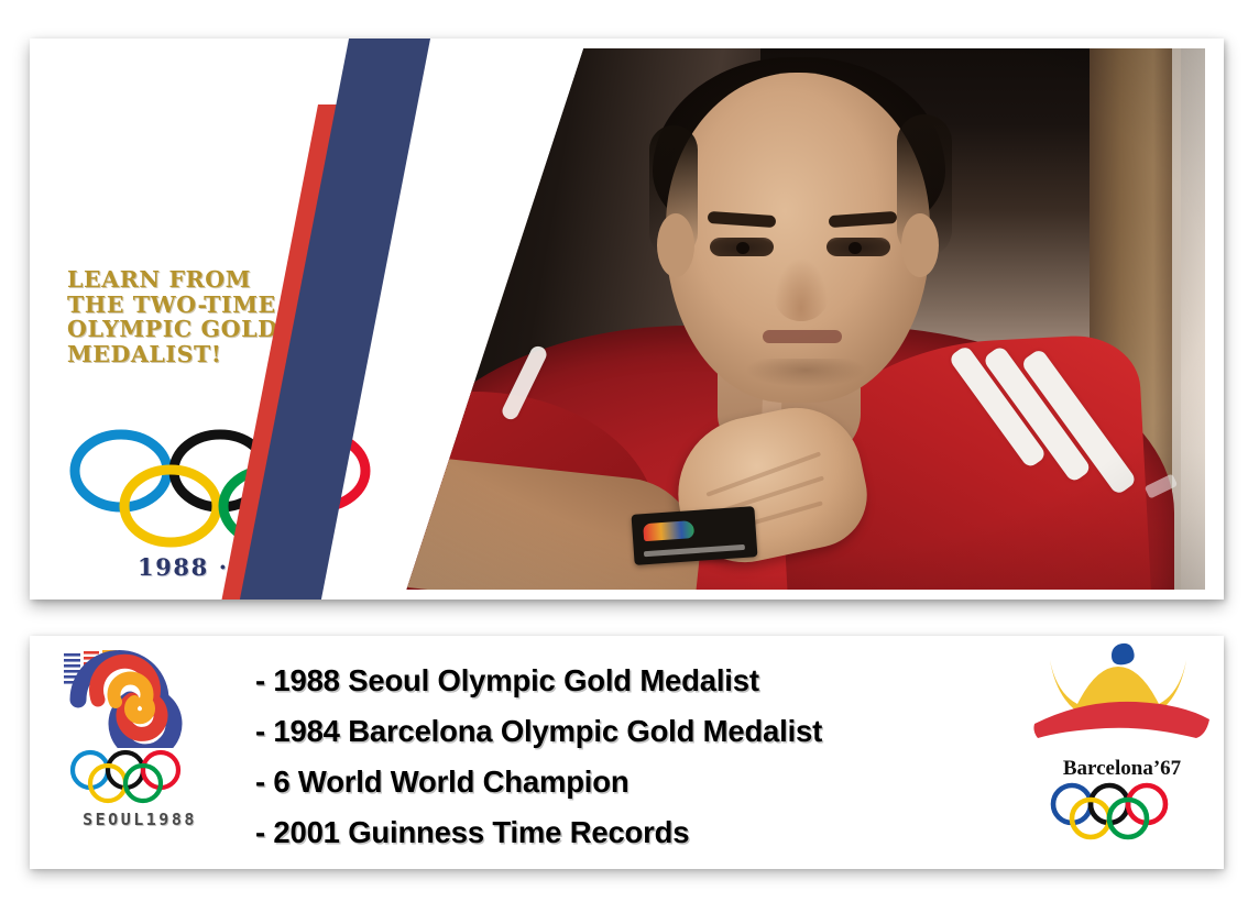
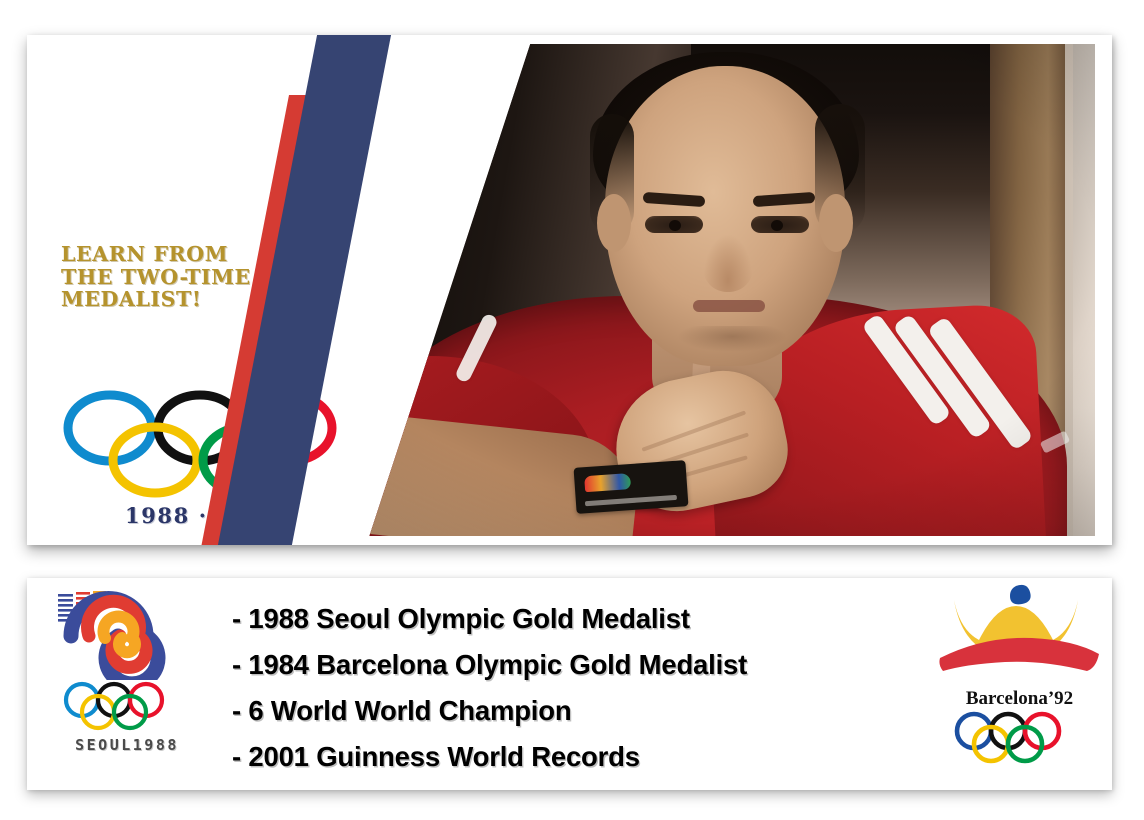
  LEARN FROM
  THE TWO-TIME
- OLYMPIC GOLD
  MEDALIST!
  - 1988 Seoul Olympic Gold Medalist
  - 1984 Barcelona Olympic Gold Medalist
  - 6 World World Champion
- - 2001 Guinness Time Records
+ - 2001 Guinness World Records
  SEOUL1988
- Barcelona’67
+ Barcelona’92
